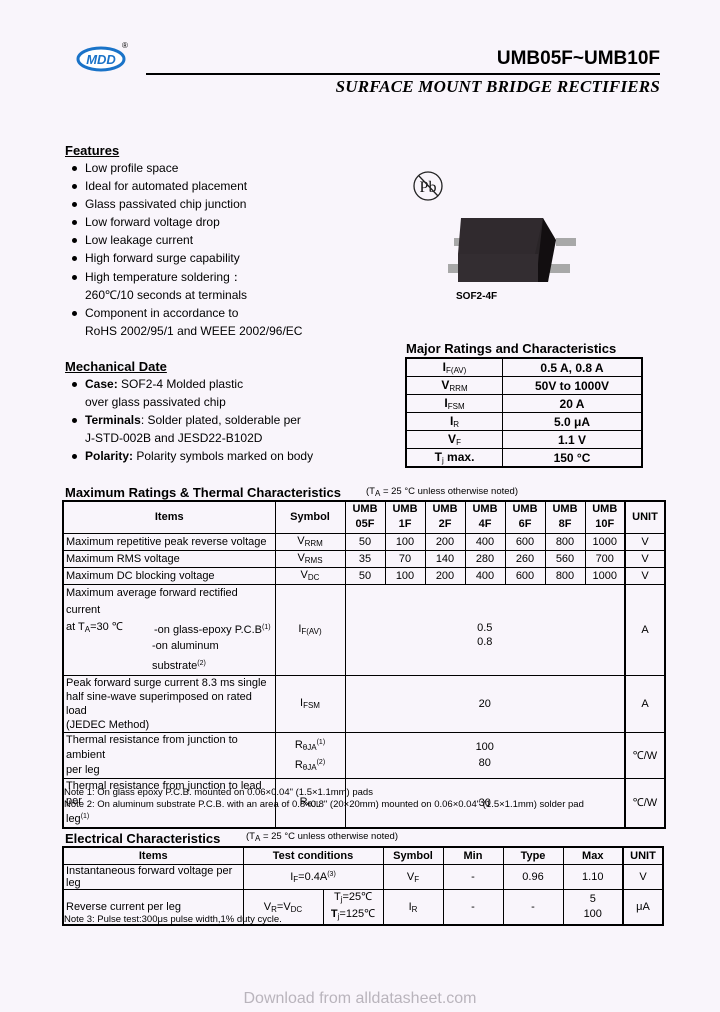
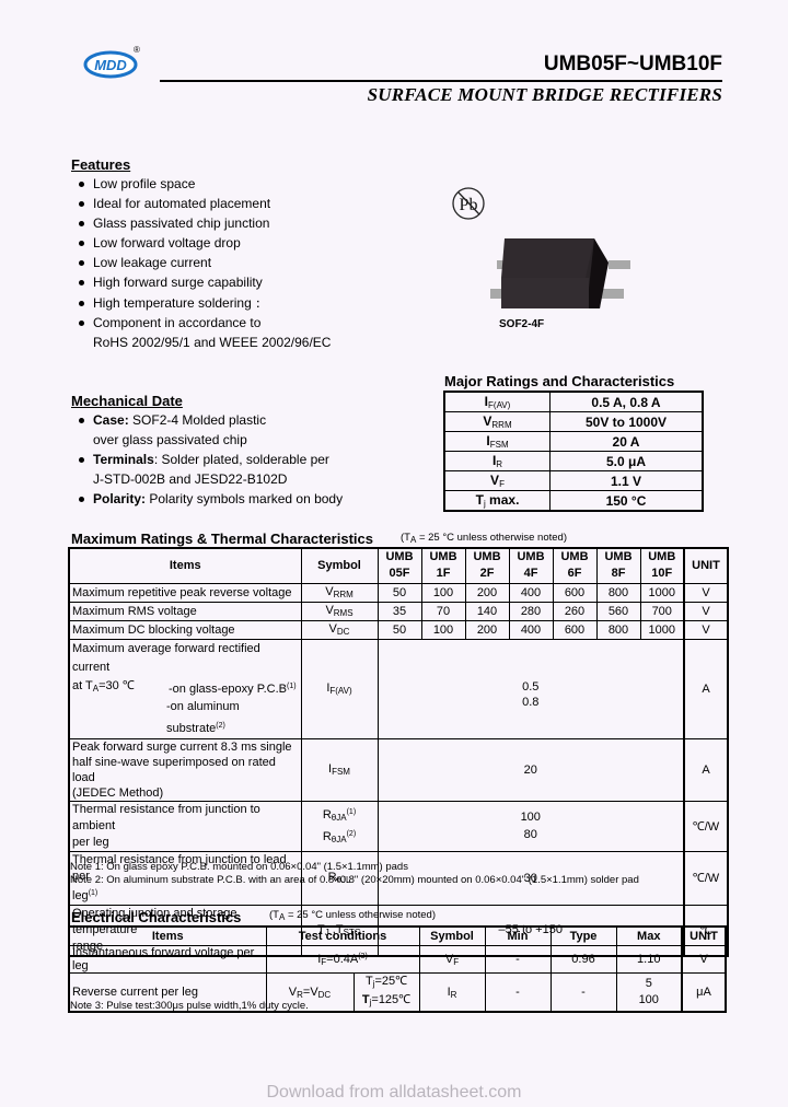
  MDD
  ®
  UMB05F~UMB10F
  SURFACE MOUNT BRIDGE RECTIFIERS
  Features
  Low profile space
  Ideal for automated placement
  Glass passivated chip junction
  Low forward voltage drop
  Low leakage current
  High forward surge capability
  High temperature soldering：
- 260℃/10 seconds at terminals
  Component in accordance to
  RoHS 2002/95/1 and WEEE 2002/96/EC
  Pb
  SOF2-4F
  Mechanical Date
  Case: SOF2-4 Molded plastic
  over glass passivated chip
  Terminals: Solder plated, solderable per
  J-STD-002B and JESD22-B102D
  Polarity: Polarity symbols marked on body
  Major Ratings and Characteristics
  IF(AV)	0.5 A, 0.8 A
  VRRM	50V to 1000V
  IFSM	20 A
  IR	5.0 μA
  VF	1.1 V
  Tj max.	150 °C
  Maximum Ratings & Thermal Characteristics
  (TA = 25 °C unless otherwise noted)
  Items	Symbol	UMB05F	UMB1F	UMB2F	UMB4F	UMB6F	UMB8F	UMB10F	UNIT
  Maximum repetitive peak reverse voltage	VRRM	50	100	200	400	600	800	1000	V
  Maximum RMS voltage	VRMS	35	70	140	280	260	560	700	V
  Maximum DC blocking voltage	VDC	50	100	200	400	600	800	1000	V
  Maximum average forward rectified current at TA=30 ℃ -on glass-epoxy P.C.B -on aluminum substrate	IF(AV)	0.50.8	A
  Peak forward surge current 8.3 ms single half sine-wave superimposed on rated load (JEDEC Method)	IFSM	20	A
  Thermal resistance from junction to ambient per leg	RθJA RθJA	10080	℃/W
  Thermal resistance from junction to lead per leg	RθJL	30	℃/W
+ Operating junction and storage temperature range	TJ ,TSTG	–55 to +150	℃
  Note 1: On glass epoxy P.C.B. mounted on 0.06×0.04" (1.5×1.1mm) pads
  Note 2: On aluminum substrate P.C.B. with an area of 0.8×0.8" (20×20mm) mounted on 0.06×0.04" (1.5×1.1mm) solder pad
  Electrical Characteristics
  (TA = 25 °C unless otherwise noted)
  Items	Test conditions	Symbol	Min	Type	Max	UNIT
  Instantaneous forward voltage per leg	IF=0.4A	VF	-	0.96	1.10	V
  Reverse current per leg	VR=VDC	Tj=25℃ Tj=125℃	IR	-	-	5100	μA
  Note 3: Pulse test:300μs pulse width,1% duty cycle.
  Download from alldatasheet.com
